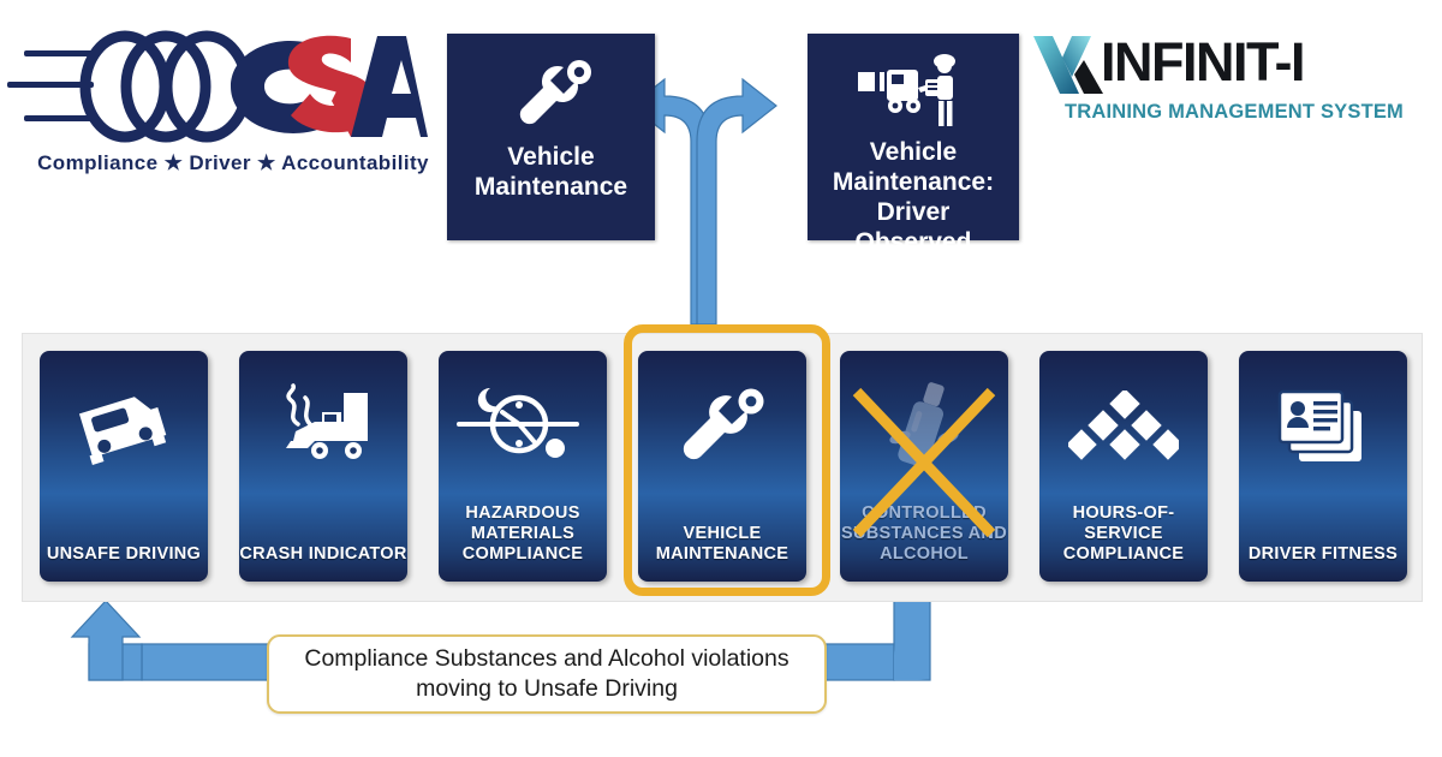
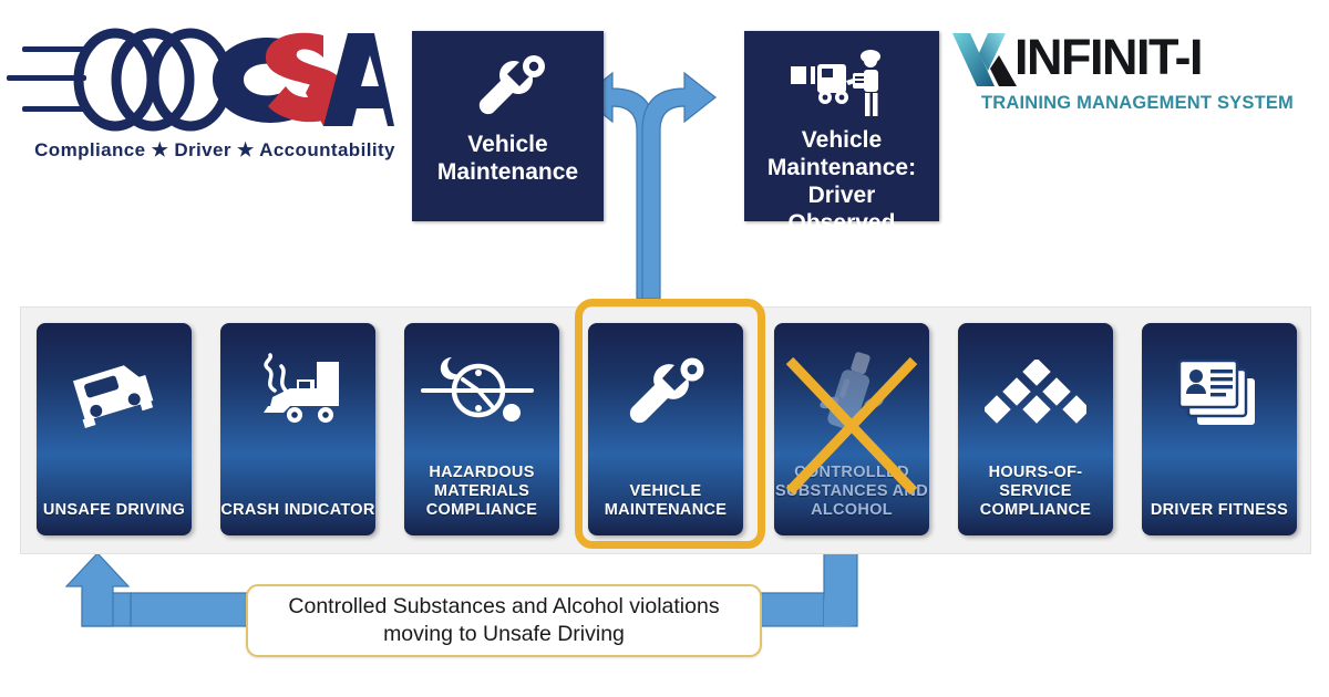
  Compliance ★ Driver ★ Accountability
  INFINIT-I
  TRAINING MANAGEMENT SYSTEM
  Vehicle Maintenance
  Vehicle Maintenance: Driver Observed
  UNSAFE DRIVING
  CRASH INDICATOR
  HAZARDOUS MATERIALS COMPLIANCE
  VEHICLE MAINTENANCE
  CNTROLLD SBSTANCES AD ALCOHOL
  HOURS-OF-SERVICE COMPLIANCE
  DRIVER FITNESS
- Compliance Substances and Alcohol violations
+ Controlled Substances and Alcohol violations
  moving to Unsafe Driving
